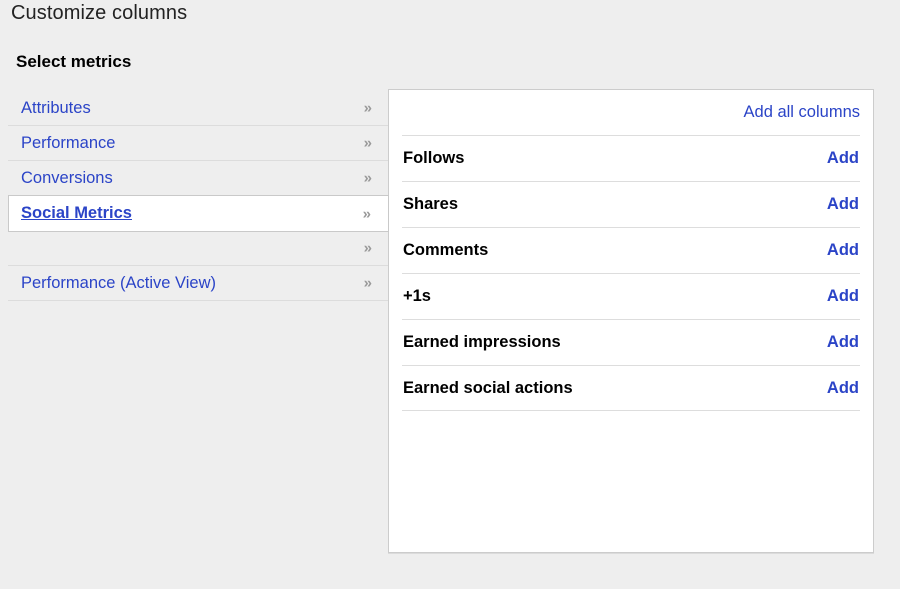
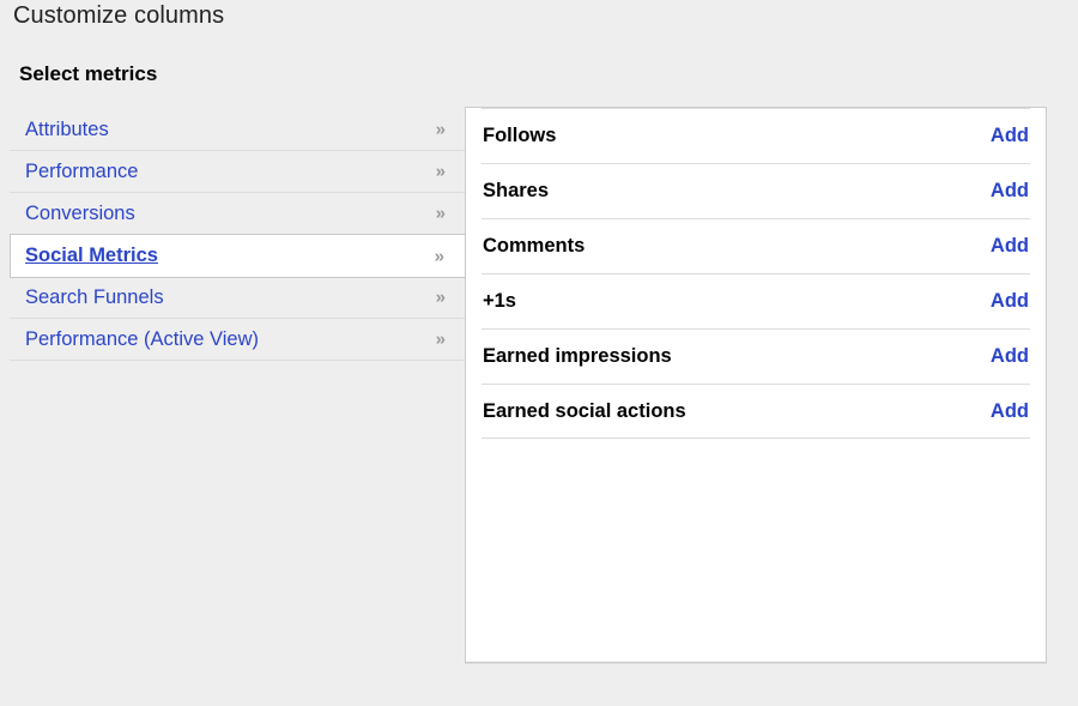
  Customize columns
  Select metrics
  Attributes
  »
  Performance
  »
  Conversions
  »
  Social Metrics
  »
+ Search Funnels
  »
  Performance (Active View)
  »
- Add all columns
  Follows
  Add
  Shares
  Add
  Comments
  Add
  +1s
  Add
  Earned impressions
  Add
  Earned social actions
  Add
